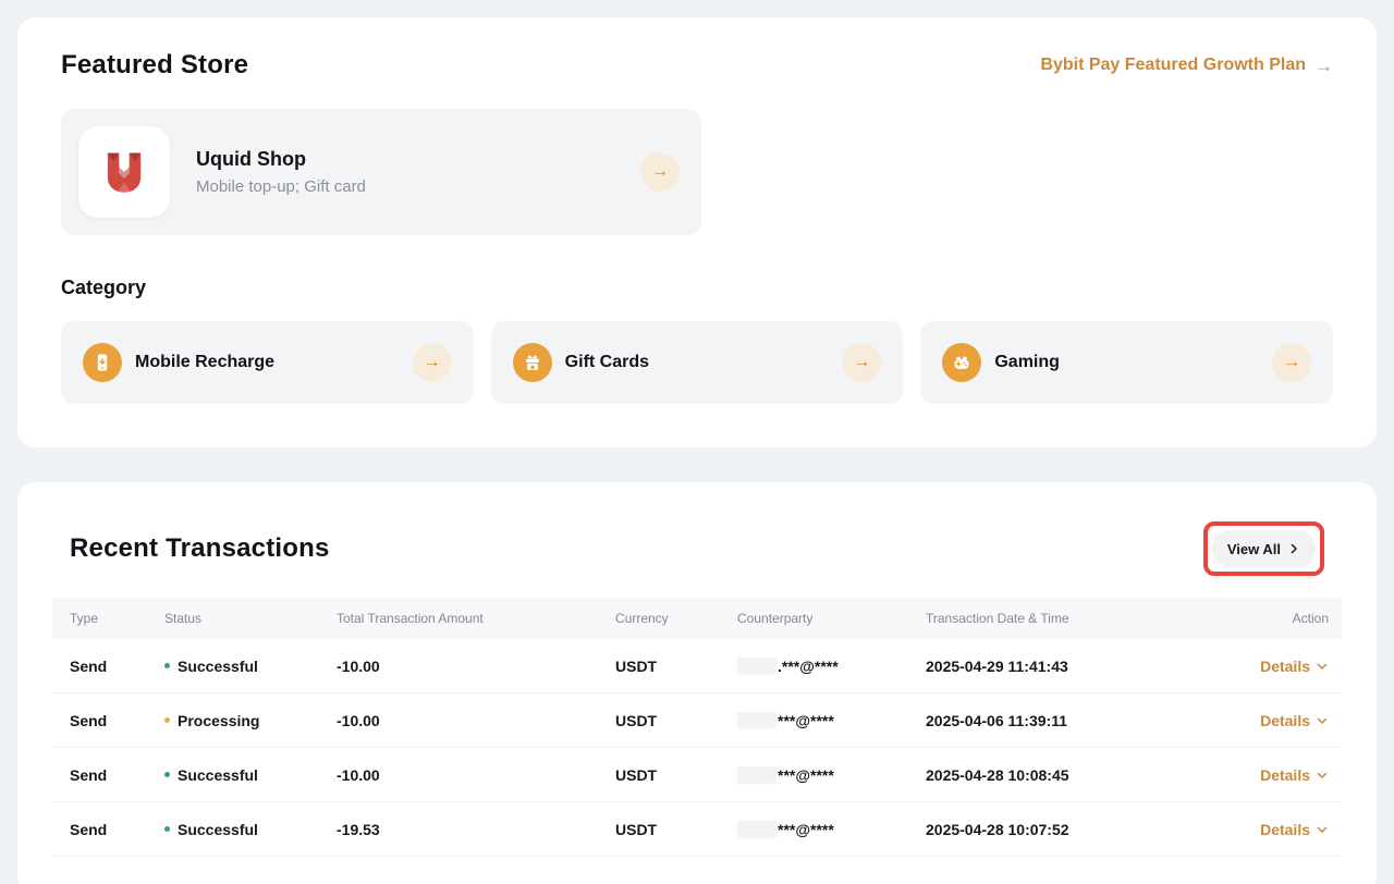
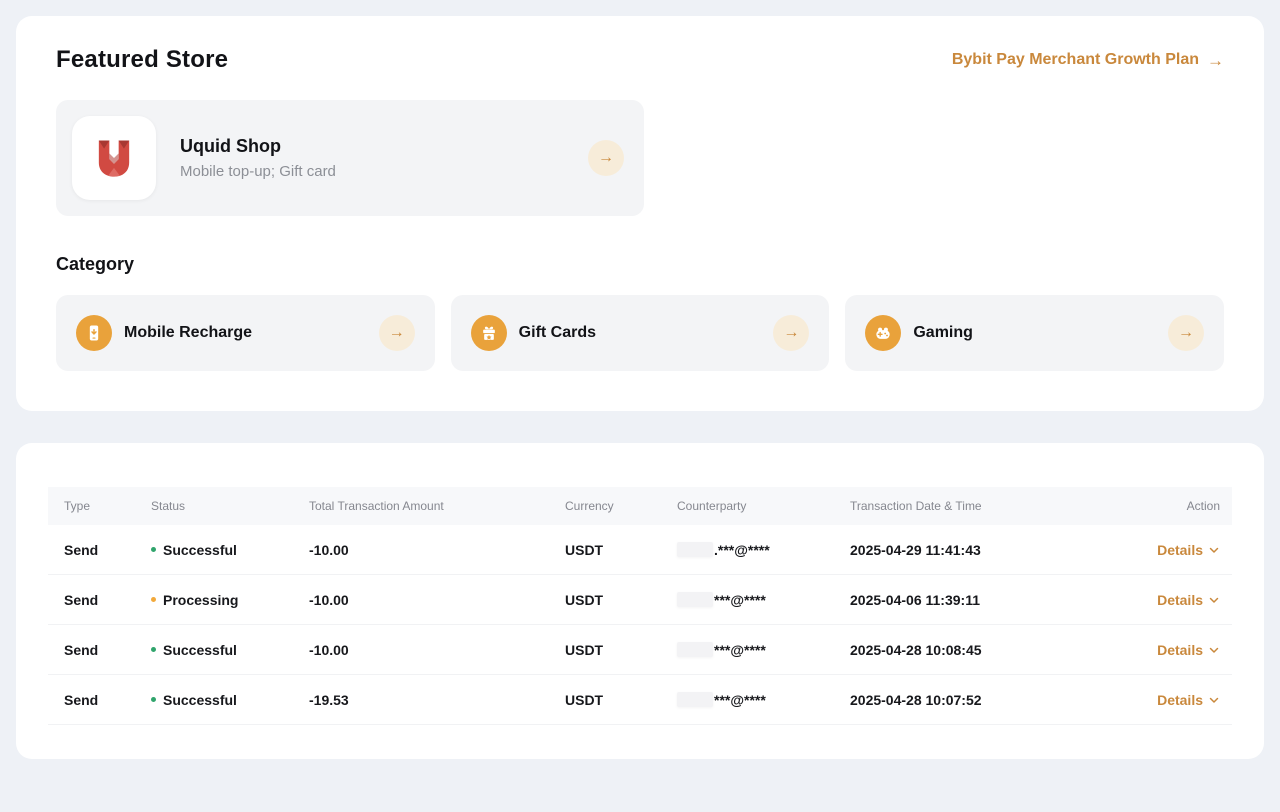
  Featured Store
- Bybit Pay Featured Growth Plan
+ Bybit Pay Merchant Growth Plan
  →
  Uquid Shop
  Mobile top-up; Gift card
  →
  Category
  Mobile Recharge
  →
  Gift Cards
  →
  Gaming
  →
- Recent Transactions
- View All
  Type	Status	Total Transaction Amount	Currency	Counterparty	Transaction Date & Time	Action
  Send	Successful	-10.00	USDT	.***@****	2025-04-29 11:41:43	Details
  Send	Processing	-10.00	USDT	***@****	2025-04-06 11:39:11	Details
  Send	Successful	-10.00	USDT	***@****	2025-04-28 10:08:45	Details
  Send	Successful	-19.53	USDT	***@****	2025-04-28 10:07:52	Details
